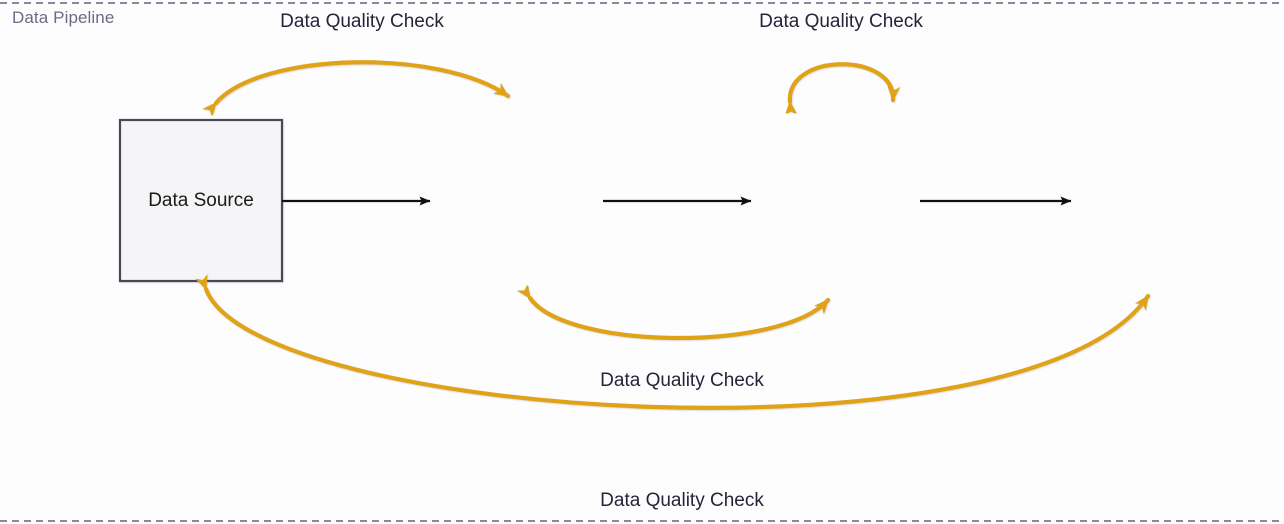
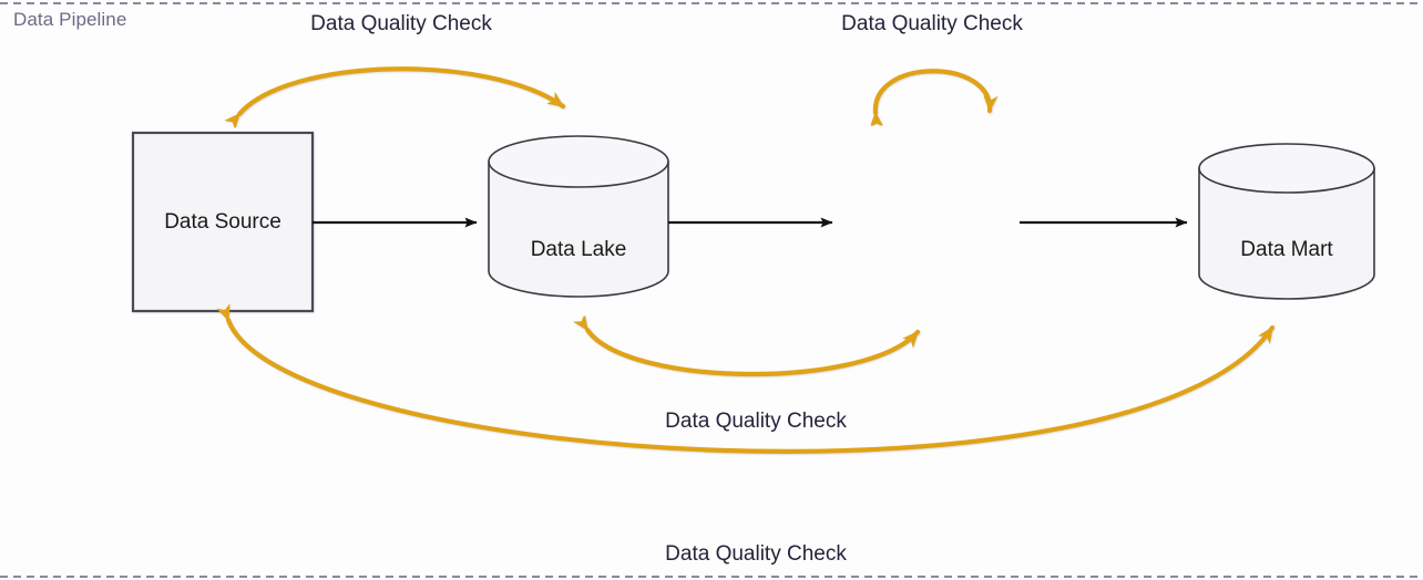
  Data Pipeline
  Data Source
+ Data Lake
+ Data Mart
  Data Quality Check
  Data Quality Check
  Data Quality Check
  Data Quality Check
